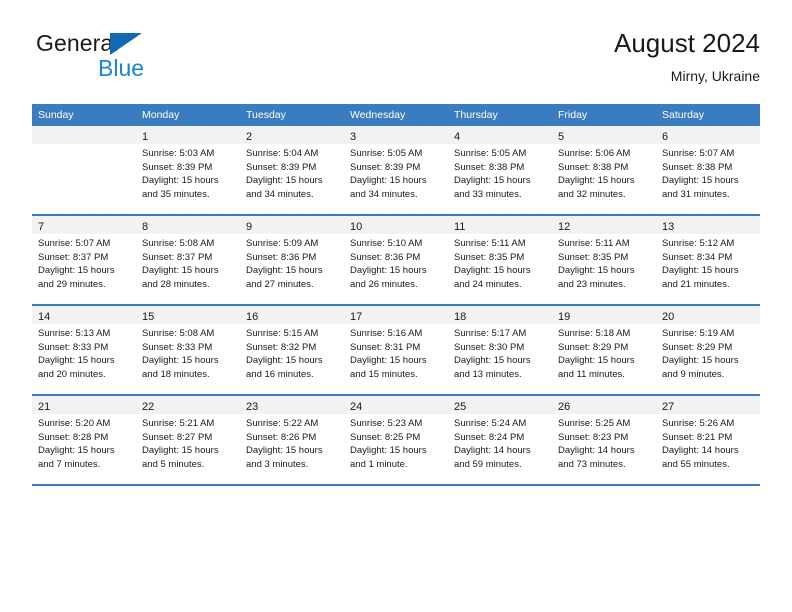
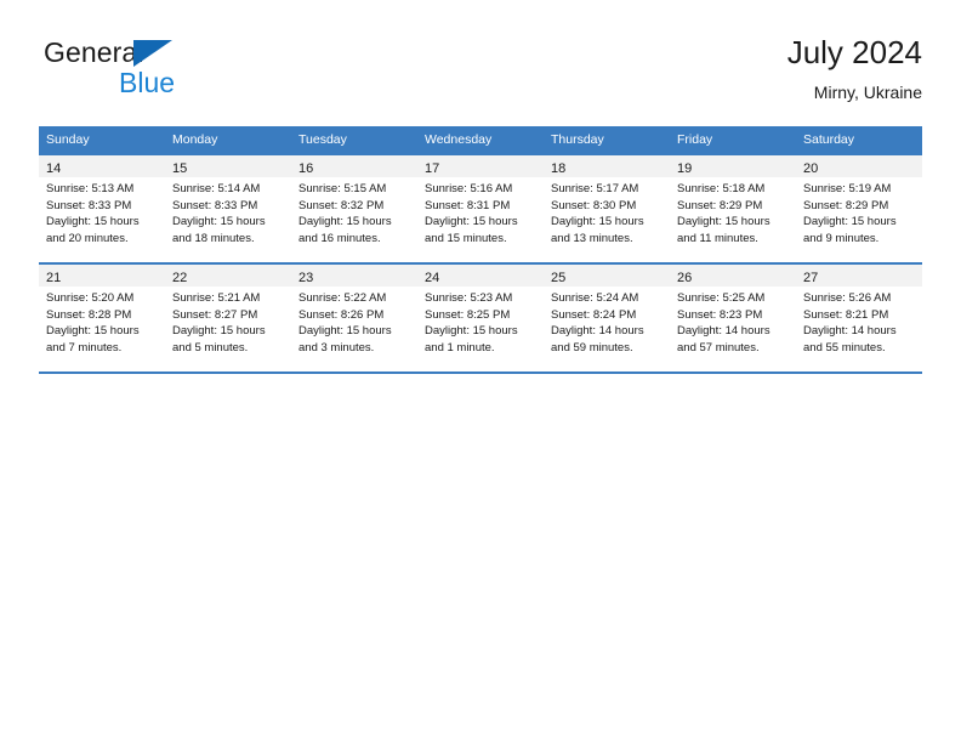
  General
  Blue
- August 2024
+ July 2024
  Mirny, Ukraine
  Sunday	Monday	Tuesday	Wednesday	Thursday	Friday	Saturday
- 	1Sunrise: 5:03 AMSunset: 8:39 PMDaylight: 15 hoursand 35 minutes.	2Sunrise: 5:04 AMSunset: 8:39 PMDaylight: 15 hoursand 34 minutes.	3Sunrise: 5:05 AMSunset: 8:39 PMDaylight: 15 hoursand 34 minutes.	4Sunrise: 5:05 AMSunset: 8:38 PMDaylight: 15 hoursand 33 minutes.	5Sunrise: 5:06 AMSunset: 8:38 PMDaylight: 15 hoursand 32 minutes.	6Sunrise: 5:07 AMSunset: 8:38 PMDaylight: 15 hoursand 31 minutes.
- 7Sunrise: 5:07 AMSunset: 8:37 PMDaylight: 15 hoursand 29 minutes.	8Sunrise: 5:08 AMSunset: 8:37 PMDaylight: 15 hoursand 28 minutes.	9Sunrise: 5:09 AMSunset: 8:36 PMDaylight: 15 hoursand 27 minutes.	10Sunrise: 5:10 AMSunset: 8:36 PMDaylight: 15 hoursand 26 minutes.	11Sunrise: 5:11 AMSunset: 8:35 PMDaylight: 15 hoursand 24 minutes.	12Sunrise: 5:11 AMSunset: 8:35 PMDaylight: 15 hoursand 23 minutes.	13Sunrise: 5:12 AMSunset: 8:34 PMDaylight: 15 hoursand 21 minutes.
- 14Sunrise: 5:13 AMSunset: 8:33 PMDaylight: 15 hoursand 20 minutes.	15Sunrise: 5:08 AMSunset: 8:33 PMDaylight: 15 hoursand 18 minutes.	16Sunrise: 5:15 AMSunset: 8:32 PMDaylight: 15 hoursand 16 minutes.	17Sunrise: 5:16 AMSunset: 8:31 PMDaylight: 15 hoursand 15 minutes.	18Sunrise: 5:17 AMSunset: 8:30 PMDaylight: 15 hoursand 13 minutes.	19Sunrise: 5:18 AMSunset: 8:29 PMDaylight: 15 hoursand 11 minutes.	20Sunrise: 5:19 AMSunset: 8:29 PMDaylight: 15 hoursand 9 minutes.
+ 14Sunrise: 5:13 AMSunset: 8:33 PMDaylight: 15 hoursand 20 minutes.	15Sunrise: 5:14 AMSunset: 8:33 PMDaylight: 15 hoursand 18 minutes.	16Sunrise: 5:15 AMSunset: 8:32 PMDaylight: 15 hoursand 16 minutes.	17Sunrise: 5:16 AMSunset: 8:31 PMDaylight: 15 hoursand 15 minutes.	18Sunrise: 5:17 AMSunset: 8:30 PMDaylight: 15 hoursand 13 minutes.	19Sunrise: 5:18 AMSunset: 8:29 PMDaylight: 15 hoursand 11 minutes.	20Sunrise: 5:19 AMSunset: 8:29 PMDaylight: 15 hoursand 9 minutes.
- 21Sunrise: 5:20 AMSunset: 8:28 PMDaylight: 15 hoursand 7 minutes.	22Sunrise: 5:21 AMSunset: 8:27 PMDaylight: 15 hoursand 5 minutes.	23Sunrise: 5:22 AMSunset: 8:26 PMDaylight: 15 hoursand 3 minutes.	24Sunrise: 5:23 AMSunset: 8:25 PMDaylight: 15 hoursand 1 minute.	25Sunrise: 5:24 AMSunset: 8:24 PMDaylight: 14 hoursand 59 minutes.	26Sunrise: 5:25 AMSunset: 8:23 PMDaylight: 14 hoursand 73 minutes.	27Sunrise: 5:26 AMSunset: 8:21 PMDaylight: 14 hoursand 55 minutes.
+ 21Sunrise: 5:20 AMSunset: 8:28 PMDaylight: 15 hoursand 7 minutes.	22Sunrise: 5:21 AMSunset: 8:27 PMDaylight: 15 hoursand 5 minutes.	23Sunrise: 5:22 AMSunset: 8:26 PMDaylight: 15 hoursand 3 minutes.	24Sunrise: 5:23 AMSunset: 8:25 PMDaylight: 15 hoursand 1 minute.	25Sunrise: 5:24 AMSunset: 8:24 PMDaylight: 14 hoursand 59 minutes.	26Sunrise: 5:25 AMSunset: 8:23 PMDaylight: 14 hoursand 57 minutes.	27Sunrise: 5:26 AMSunset: 8:21 PMDaylight: 14 hoursand 55 minutes.
